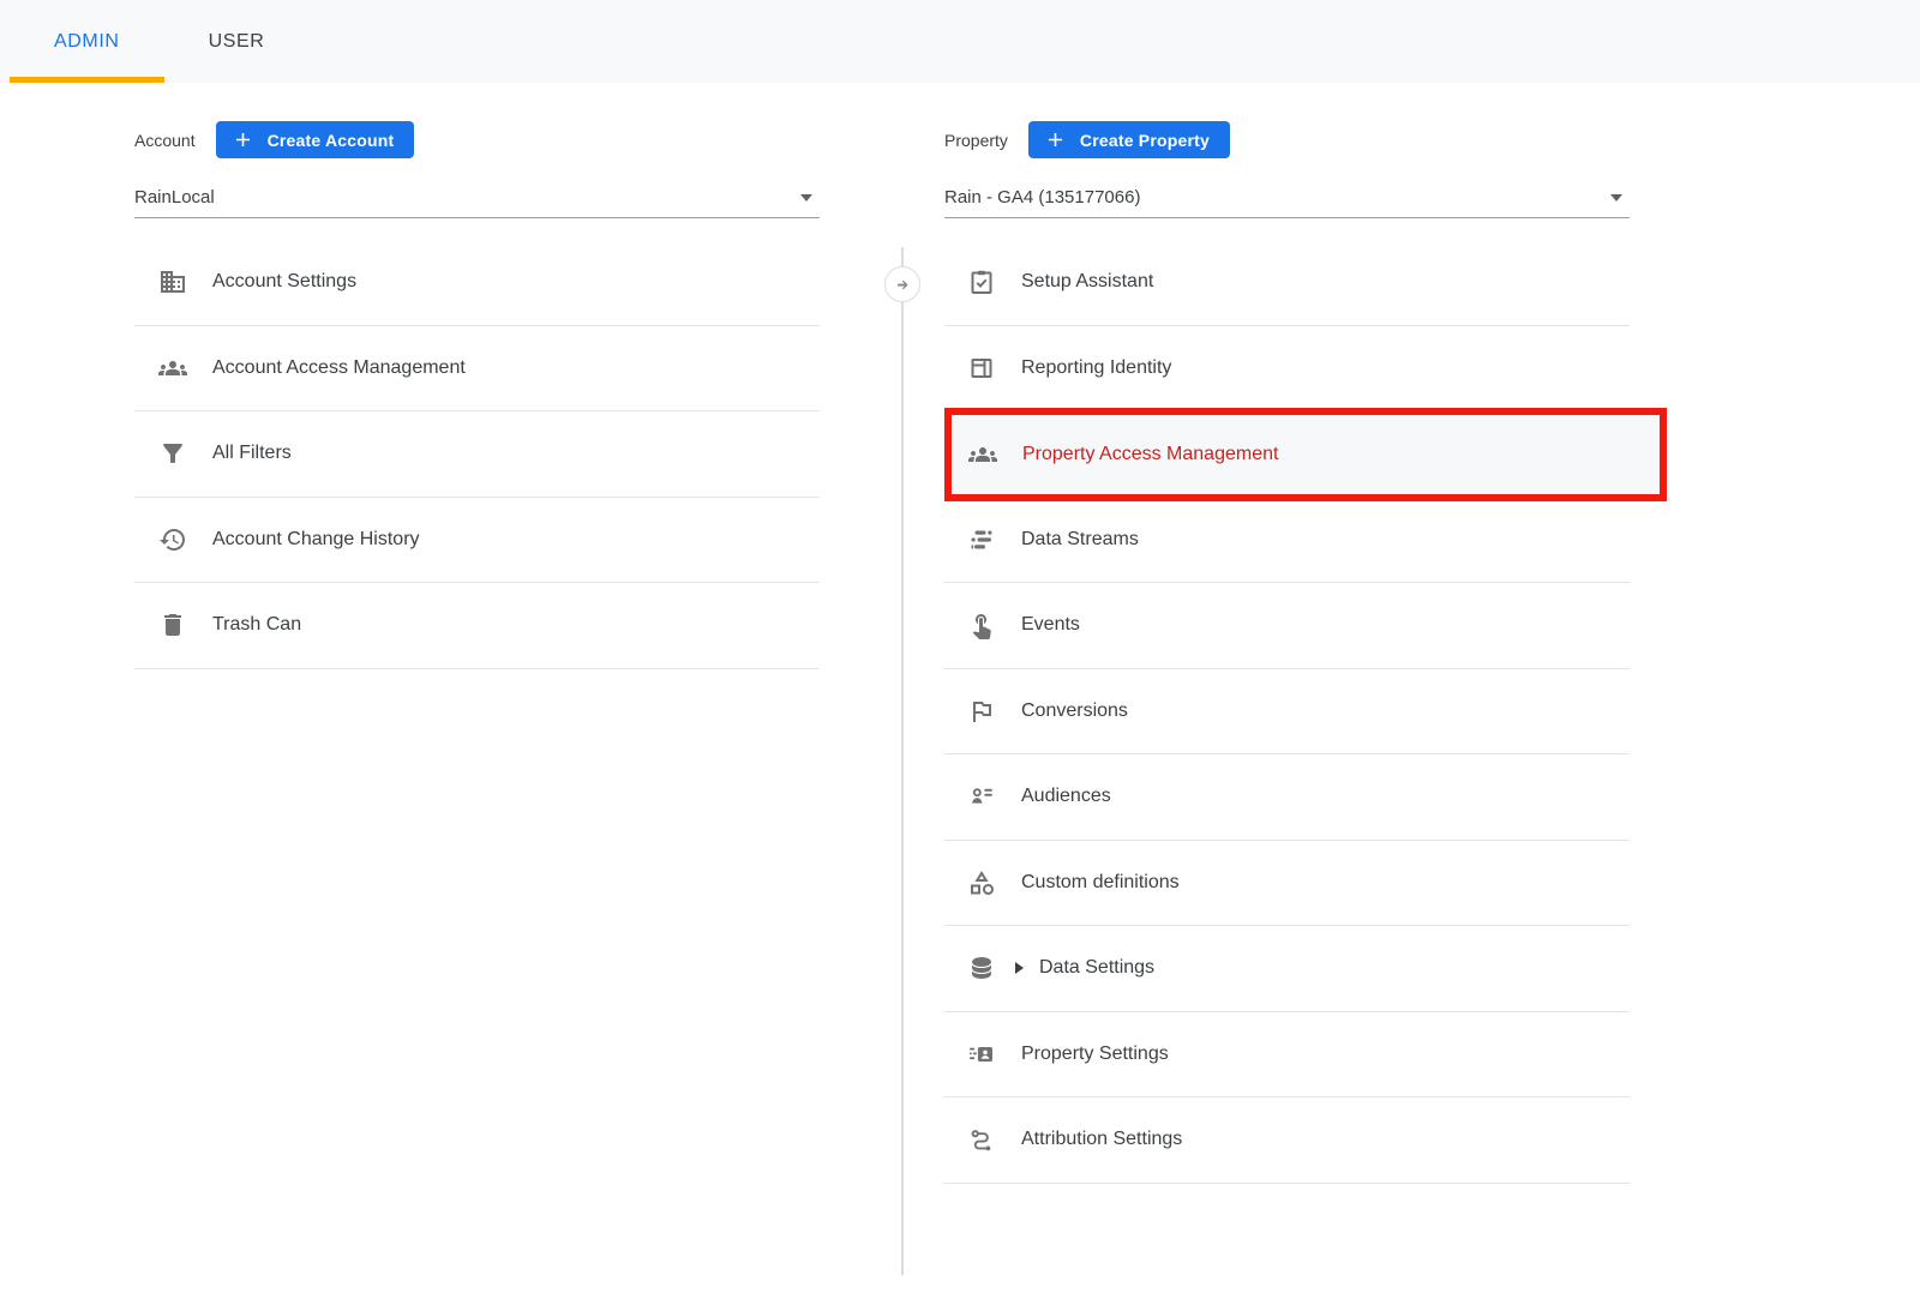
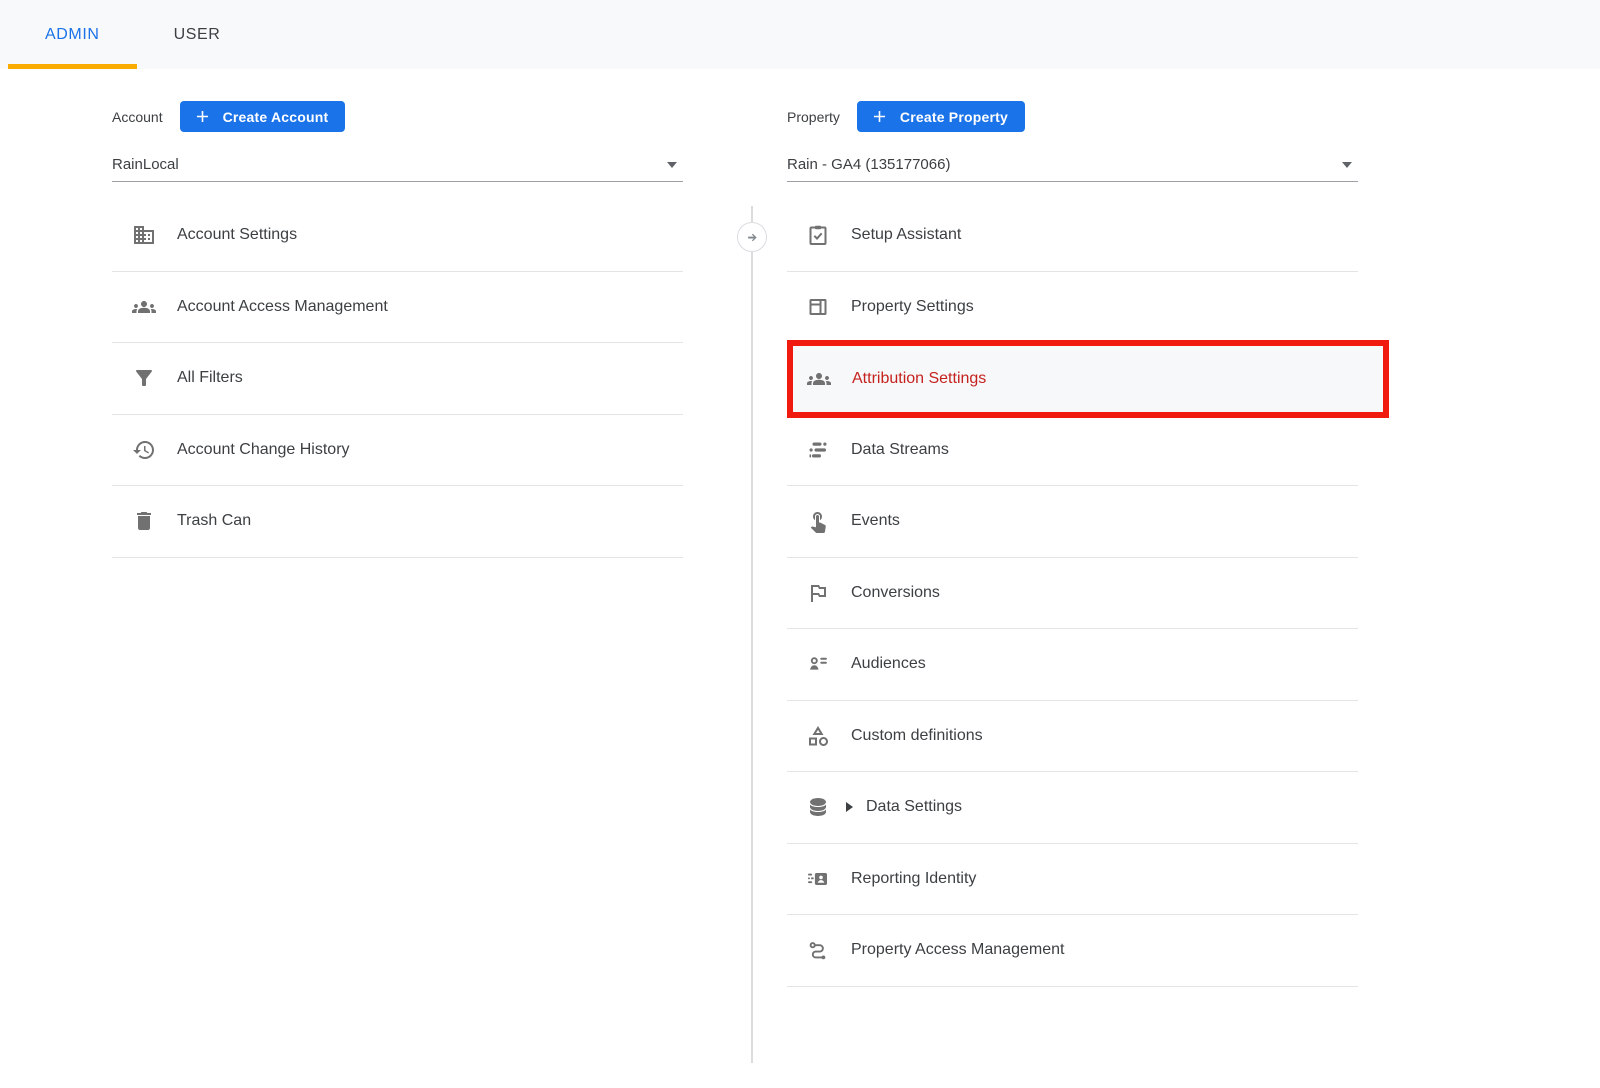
  ADMIN
  USER
  Account
  Create Account
  RainLocal
  Account Settings
  Account Access Management
  All Filters
  Account Change History
  Trash Can
  Property
  Create Property
  Rain - GA4 (135177066)
  Setup Assistant
- Reporting Identity
+ Property Settings
- Property Access Management
+ Attribution Settings
  Data Streams
  Events
  Conversions
  Audiences
  Custom definitions
  Data Settings
- Property Settings
+ Reporting Identity
- Attribution Settings
+ Property Access Management
